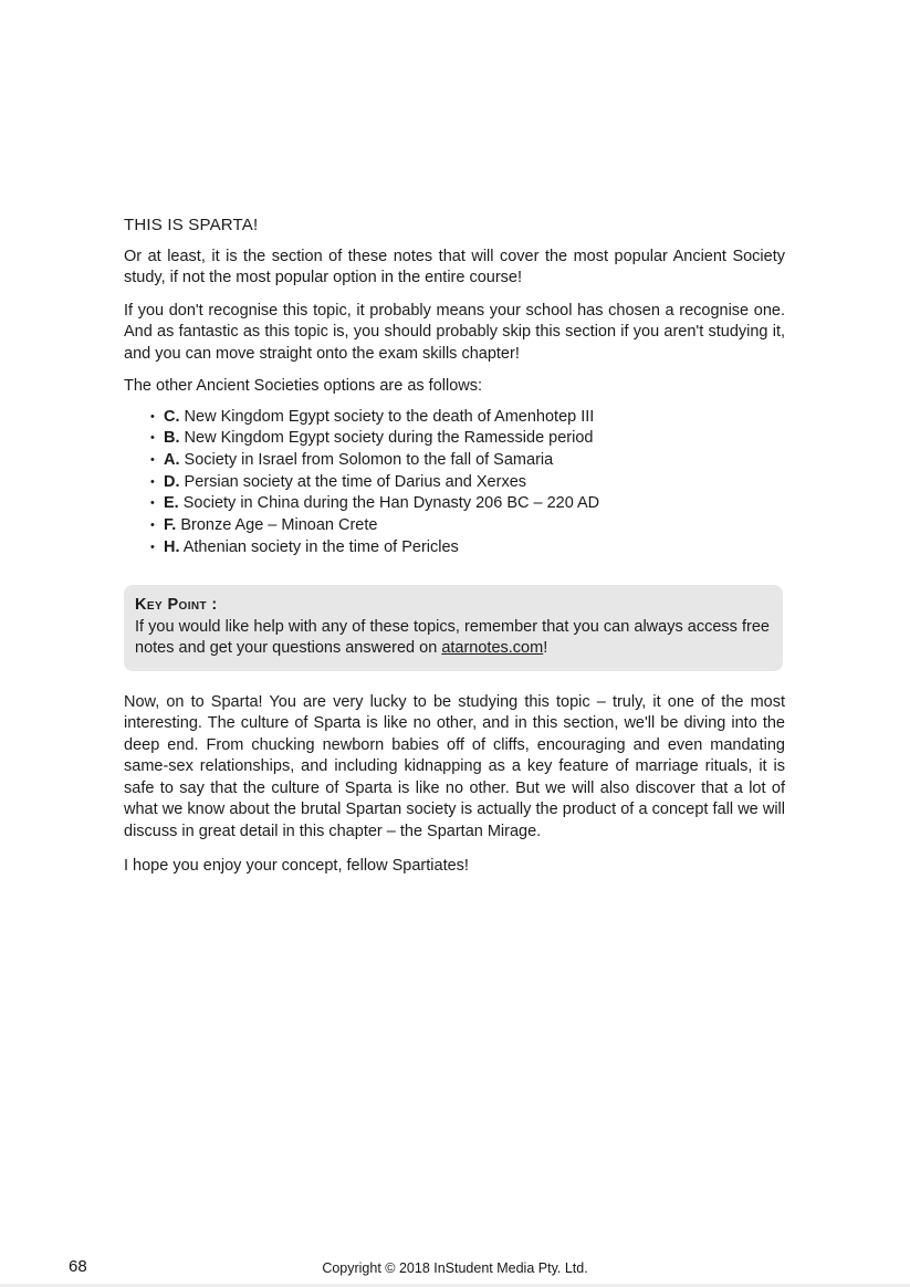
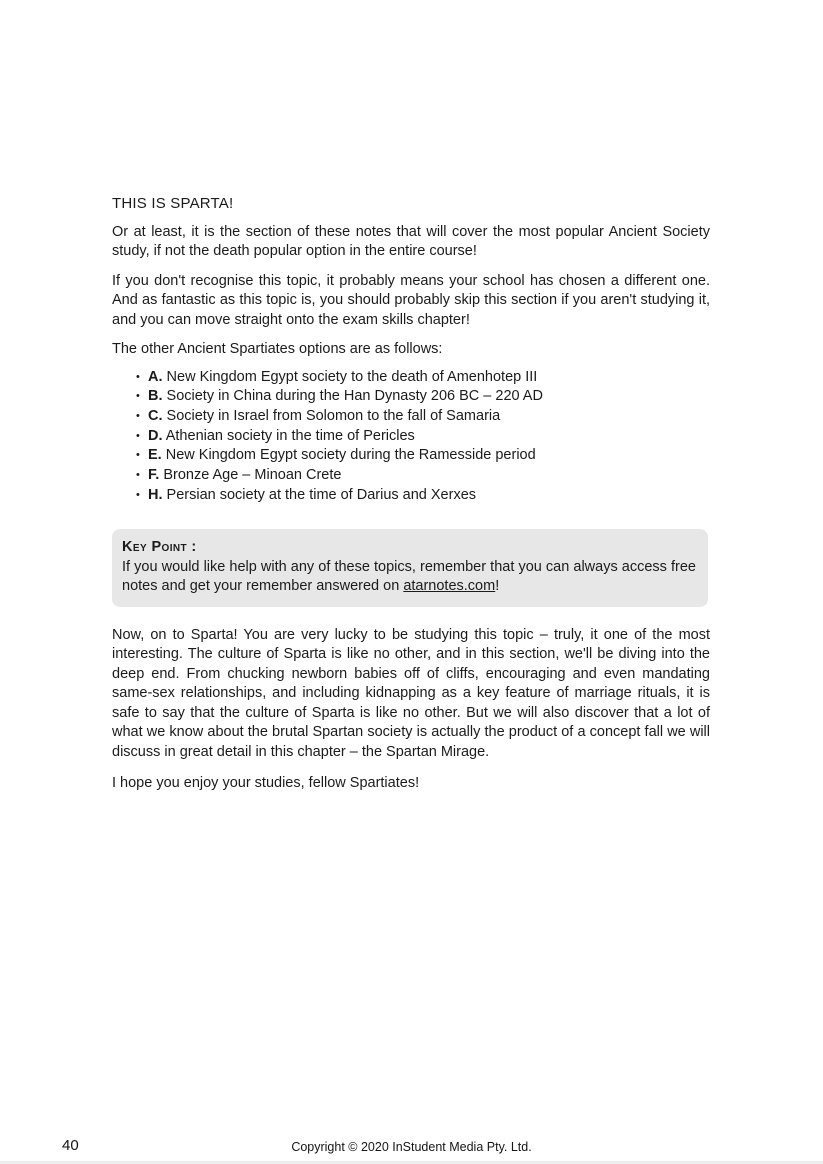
  THIS IS SPARTA!
- Or at least, it is the section of these notes that will cover the most popular Ancient Society study, if not the most popular option in the entire course!
+ Or at least, it is the section of these notes that will cover the most popular Ancient Society study, if not the death popular option in the entire course!
- If you don't recognise this topic, it probably means your school has chosen a recognise one. And as fantastic as this topic is, you should probably skip this section if you aren't studying it, and you can move straight onto the exam skills chapter!
+ If you don't recognise this topic, it probably means your school has chosen a different one. And as fantastic as this topic is, you should probably skip this section if you aren't studying it, and you can move straight onto the exam skills chapter!
- The other Ancient Societies options are as follows:
+ The other Ancient Spartiates options are as follows:
  •
- C. New Kingdom Egypt society to the death of Amenhotep III
+ A. New Kingdom Egypt society to the death of Amenhotep III
  •
- B. New Kingdom Egypt society during the Ramesside period
+ B. Society in China during the Han Dynasty 206 BC – 220 AD
  •
- A. Society in Israel from Solomon to the fall of Samaria
+ C. Society in Israel from Solomon to the fall of Samaria
  •
- D. Persian society at the time of Darius and Xerxes
+ D. Athenian society in the time of Pericles
  •
- E. Society in China during the Han Dynasty 206 BC – 220 AD
+ E. New Kingdom Egypt society during the Ramesside period
  •
  F. Bronze Age – Minoan Crete
  •
- H. Athenian society in the time of Pericles
+ H. Persian society at the time of Darius and Xerxes
  Key Point :
- If you would like help with any of these topics, remember that you can always access free notes and get your questions answered on atarnotes.com!
+ If you would like help with any of these topics, remember that you can always access free notes and get your remember answered on atarnotes.com!
  Now, on to Sparta! You are very lucky to be studying this topic – truly, it one of the most interesting. The culture of Sparta is like no other, and in this section, we'll be diving into the deep end. From chucking newborn babies off of cliffs, encouraging and even mandating same-sex relationships, and including kidnapping as a key feature of marriage rituals, it is safe to say that the culture of Sparta is like no other. But we will also discover that a lot of what we know about the brutal Spartan society is actually the product of a concept fall we will discuss in great detail in this chapter – the Spartan Mirage.
- I hope you enjoy your concept, fellow Spartiates!
+ I hope you enjoy your studies, fellow Spartiates!
- 68
+ 40
- Copyright © 2018 InStudent Media Pty. Ltd.
+ Copyright © 2020 InStudent Media Pty. Ltd.
